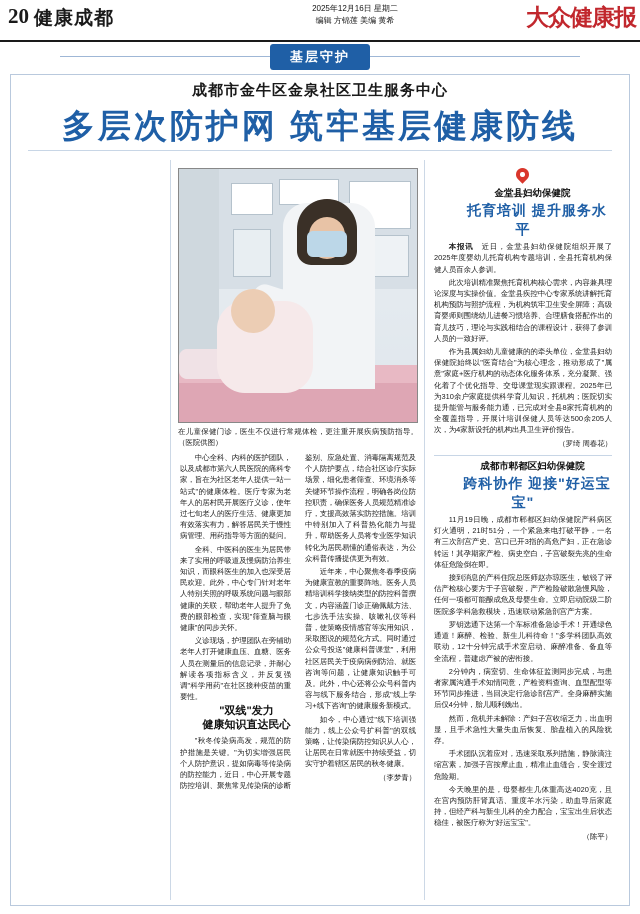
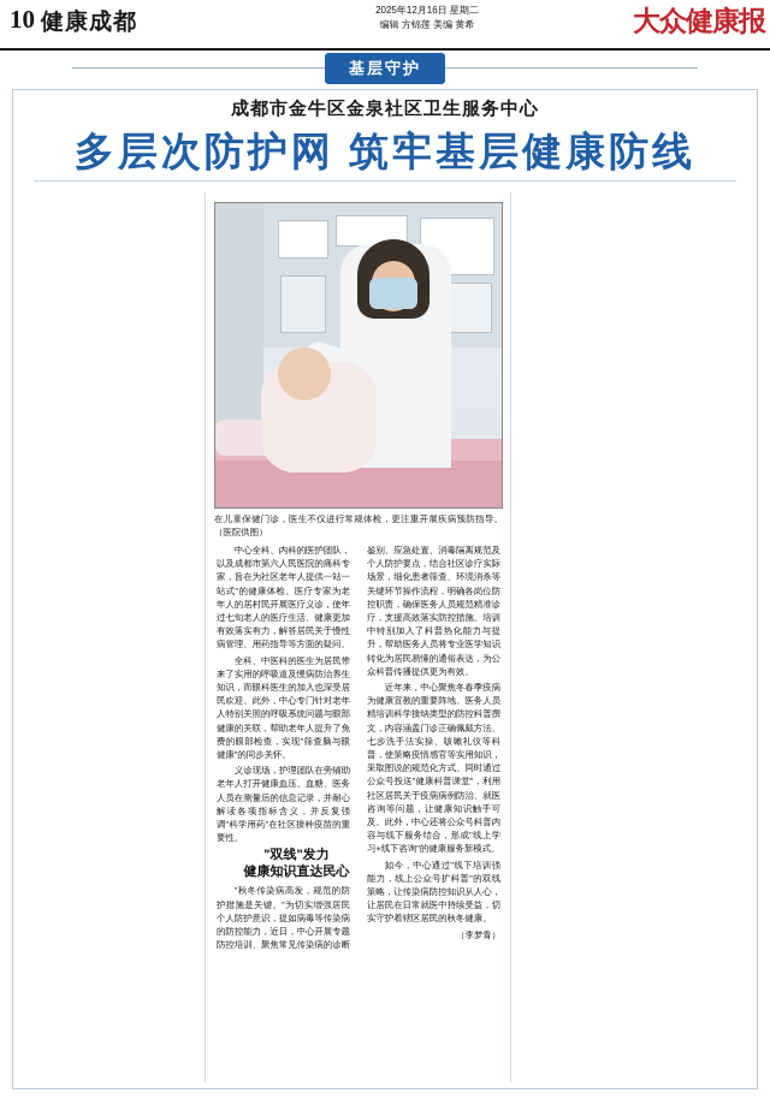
- 20
+ 10
  健康成都
  2025年12月16日 星期二
  编辑 方锦莲 美编 黄希
  大众健康报
  基层守护
  成都市金牛区金泉社区卫生服务中心
  多层次防护网 筑牢基层健康防线
  在儿童保健门诊，医生不仅进行常规体检，更注重开展疾病预防指导。（医院供图）
  中心全科、内科的医护团队，以及成都市第六人民医院的痛科专家，旨在为社区老年人提供一站一站式"的健康体检。医疗专家为老年人的居村民开展医疗义诊，使年过七旬老人的医疗生活、健康更加有效落实有力，解答居民关于慢性病管理、用药指导等方面的疑问。
  全科、中医科的医生为居民带来了实用的呼吸道及慢病防治养生知识，而眼科医生的加入也深受居民欢迎。此外，中心专门针对老年人特别关照的呼吸系统问题与眼部健康的关联，帮助老年人提升了免费的眼部检查，实现"筛查脑与眼健康"的同步关怀。
  义诊现场，护理团队在旁辅助老年人打开健康血压、血糖、医务人员在测量后的信息记录，并耐心解读各项指标含义，并反复强调"科学用药"在社区接种疫苗的重要性。
  "双线"发力
  健康知识直达民心
  "秋冬传染病高发，规范的防护措施是关键。"为切实增强居民个人防护意识，提如病毒等传染病的防控能力，近日，中心开展专题防控培训、聚焦常见传染病的诊断鉴别、应急处置、消毒隔离规范及个人防护要点，结合社区诊疗实际场景，细化患者筛查、环境消杀等关键环节操作流程，明确各岗位防控职责，确保医务人员规范精准诊疗，支援高效落实防控措施。培训中特别加入了科普热化能力与提升，帮助医务人员将专业医学知识转化为居民易懂的通俗表达，为公众科普传播提供更为有效。
  近年来，中心聚焦冬春季疫病为健康宣教的重要阵地。医务人员精培训科学接纳类型的防控科普撰文，内容涵盖门诊正确佩戴方法、七步洗手法实操、咳嗽礼仪等科普，使策略疫情感官等实用知识，采取图说的规范化方式。同时通过公众号投送"健康科普课堂"，利用社区居民关于疫病病例防治、就医咨询等问题，让健康知识触手可及。此外，中心还将公众号科普内容与线下服务结合，形成"线上学习+线下咨询"的健康服务新模式。
  如今，中心通过"线下培训强能力，线上公众号扩科普"的双线策略，让传染病防控知识从人心，让居民在日常就医中持续受益，切实守护着辖区居民的秋冬健康。
  （李梦青）
- 金堂县妇幼保健院
- 托育培训 提升服务水平
- 本报讯 近日，金堂县妇幼保健院组织开展了2025年度婴幼儿托育机构专题培训，全县托育机构保健人员百余人参训。
- 此次培训精准聚焦托育机构核心需求，内容兼具理论深度与实操价值。金堂县疾控中心专家系统讲解托育机构预防与照护流程，为机构筑牢卫生安全屏障；高级育婴师则围绕幼儿进餐习惯培养、合理膳食搭配作出的育儿技巧，理论与实践相结合的课程设计，获得了参训人员的一致好评。
- 作为县属妇幼儿童健康的的牵头单位，金堂县妇幼保健院始终以"医育结合"为核心理念，推动形成了"属意"家庭+医疗机构的动态体化服务体系，充分凝聚、强化着了个优化指导、交母课堂现实跟课程。2025年已为310余户家庭提供科学育儿知识，托机构；医院切实提升能管与服务能力通，已完成对全县8家托育机构的全覆盖指导，开展计培训保健人员等达500余205人次，为4家新设托的机构出具卫生评价报告。
- （罗绮 周春花）
- 成都市郫都区妇幼保健院
- 跨科协作 迎接"好运宝宝"
- 11月19日晚，成都市郫都区妇幼保健院产科病区灯火通明，21时51分，一个紧急来电打破平静，一名有三次剖宫产史、宫口已开3指的高危产妇，正在急诊转运！其孕期家产检、病史空白，子宫破裂先兆的生命体征危险倒在即。
- 接到消息的产科住院总医师赵亦琼医生，敏锐了评估产检核心要方于子宫破裂，产产检险破散急慢风险，任何一项都可能酿成危及母婴生命。立即启动院级二阶医院多学科急救模块，迅速联动紧急剖宫产方案。
- 罗钥选通下达第一个车标准备急诊手术！开通绿色通道！麻醉、检验、新生儿科待命！"多学科团队高效联动，12十分钟完成手术室启动、麻醉准备、备血等全流程，普建虑产被的密衔接。
- 2分钟内，病室切、生命体征监测同步完成，与患者家属沟通手术知情同意，产检资料查询、血型配型等环节同步推进，当回决定行急诊剖宫产。全身麻醉实施后仅4分钟，胎儿顺利娩出。
- 然而，危机并未解除：产妇子宫收缩乏力，出血明显，且手术急性大量失血后恢复、胎盘植入的风险犹存。
- 手术团队沉着应对，迅速采取系列措施，静脉滴注缩宫素，加强子宫按摩止血，精准止血缝合，安全渡过危险期。
- 今天晚里的是，母婴都生几体重高达4020克，且在宫内预防肝肾真话、重度羊水污染，助血导后家庭持，但经产科与新生儿科的全力配合，宝宝出生后状态稳佳，被医疗称为"好运宝宝"。
- （陈平）
